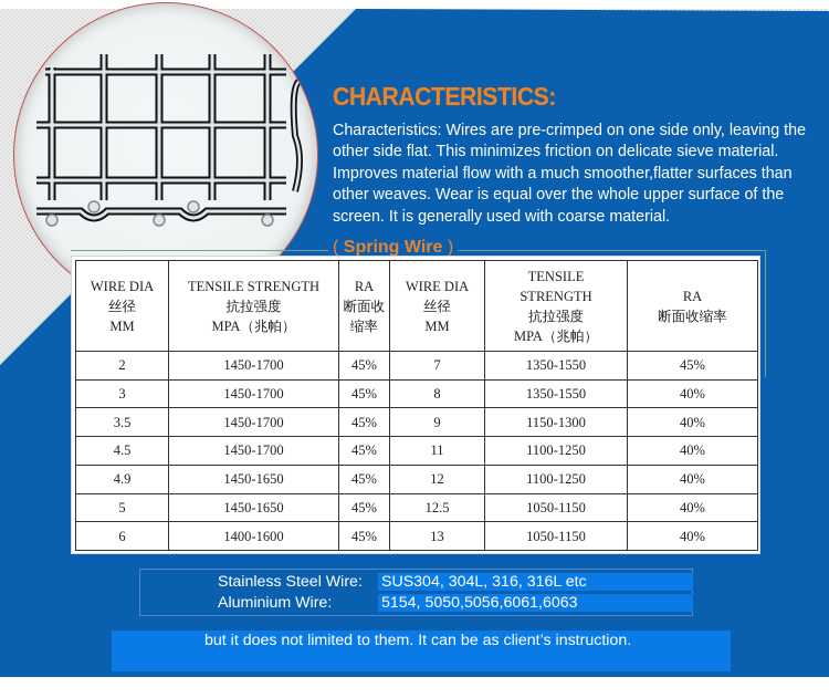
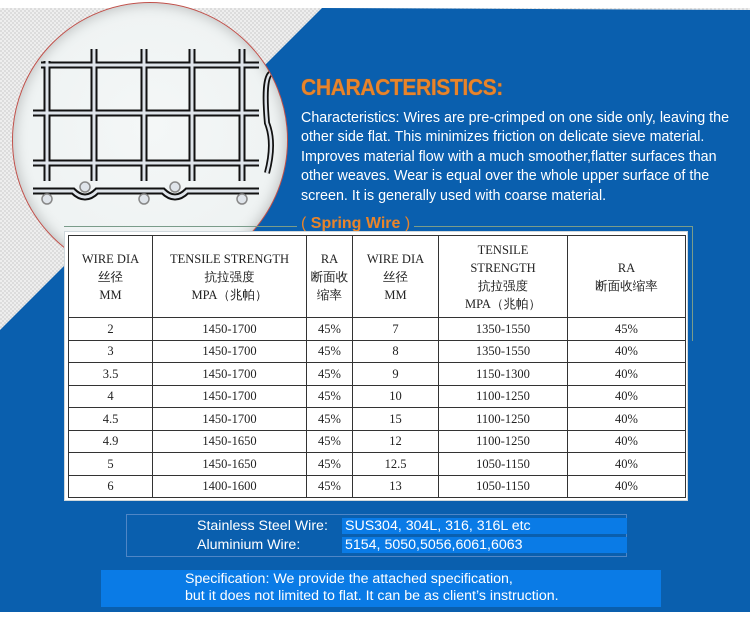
  CHARACTERISTICS:
  Characteristics: Wires are pre-crimped on one side only, leaving the other side flat. This minimizes friction on delicate sieve material. Improves material flow with a much smoother,flatter surfaces than other weaves. Wear is equal over the whole upper surface of the screen. It is generally used with coarse material.
  ( Spring Wire )
  WIRE DIA丝径MM	TENSILE STRENGTH抗拉强度MPA（兆帕）	RA断面收缩率	WIRE DIA丝径MM	TENSILESTRENGTH抗拉强度MPA（兆帕）	RA断面收缩率
  2	1450-1700	45%	7	1350-1550	45%
  3	1450-1700	45%	8	1350-1550	40%
  3.5	1450-1700	45%	9	1150-1300	40%
+ 4	1450-1700	45%	10	1100-1250	40%
- 4.5	1450-1700	45%	11	1100-1250	40%
+ 4.5	1450-1700	45%	15	1100-1250	40%
  4.9	1450-1650	45%	12	1100-1250	40%
  5	1450-1650	45%	12.5	1050-1150	40%
  6	1400-1600	45%	13	1050-1150	40%
  Stainless Steel Wire:
  SUS304, 304L, 316, 316L etc
  Aluminium Wire:
  5154, 5050,5056,6061,6063
+ Specification: We provide the attached specification,
- but it does not limited to them. It can be as client’s instruction.
+ but it does not limited to flat. It can be as client’s instruction.
